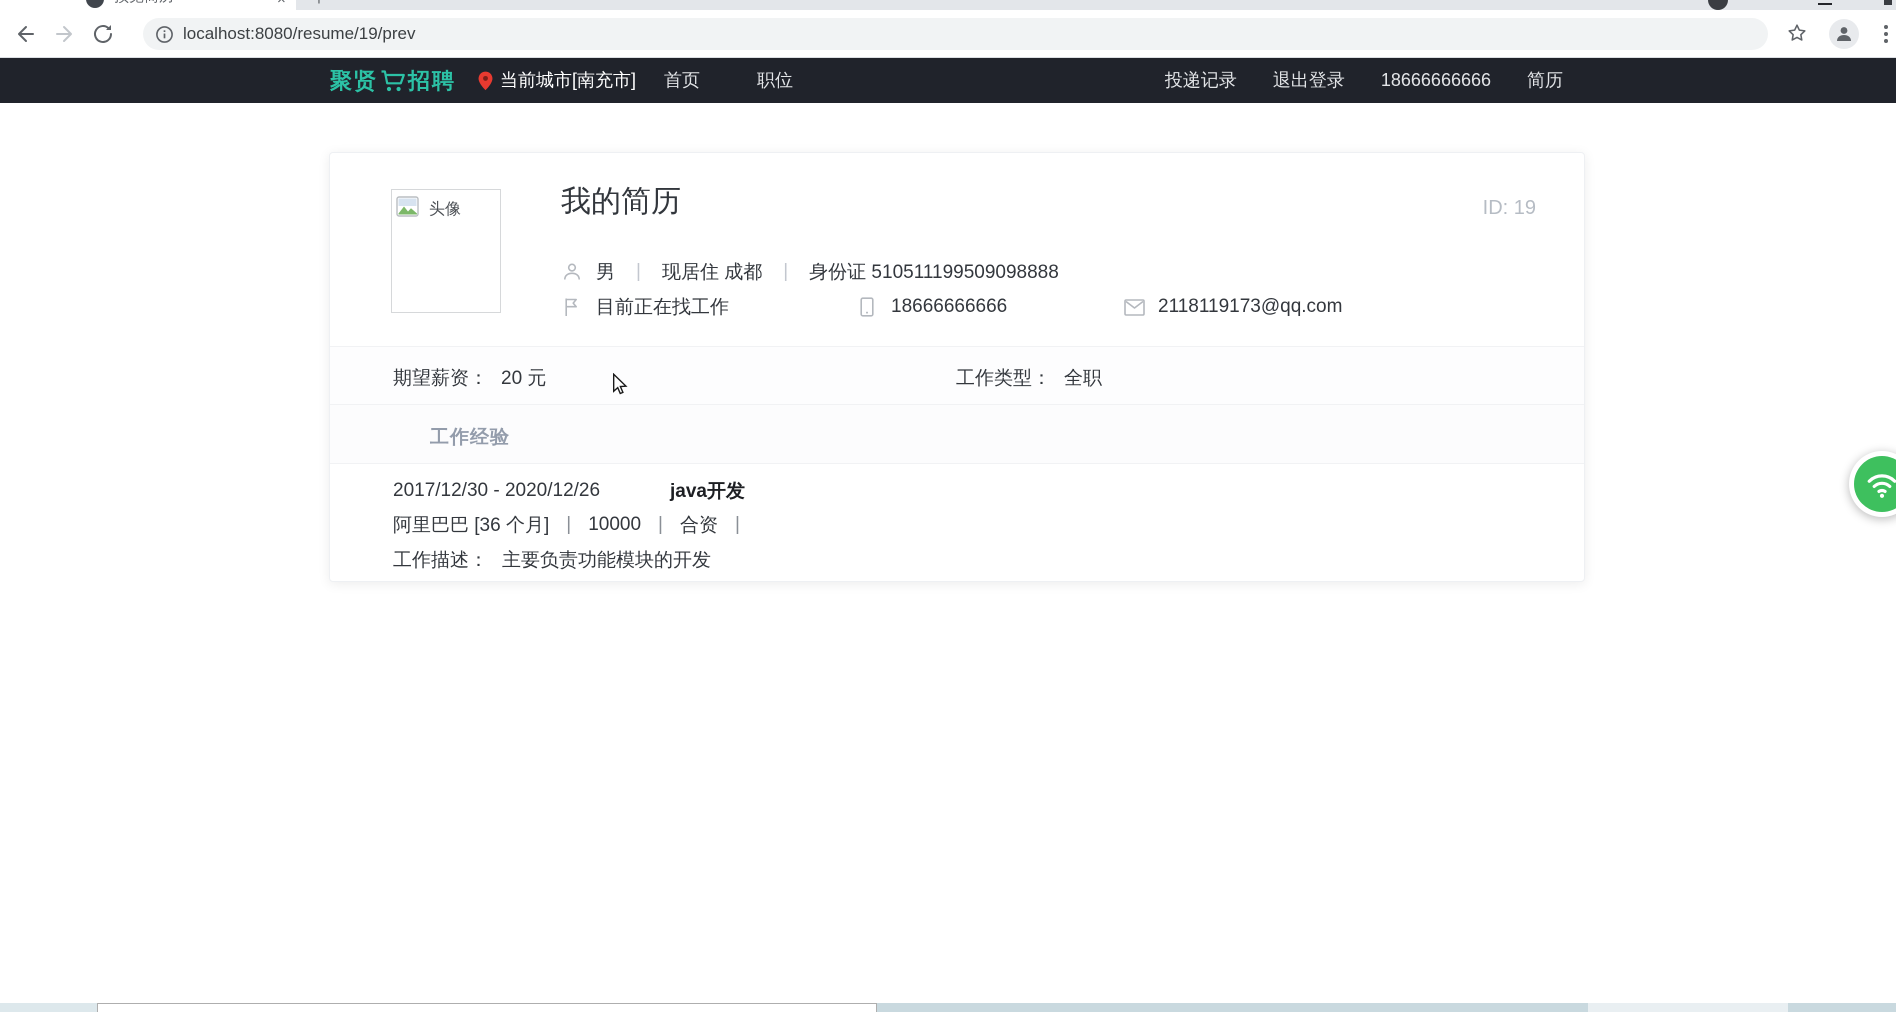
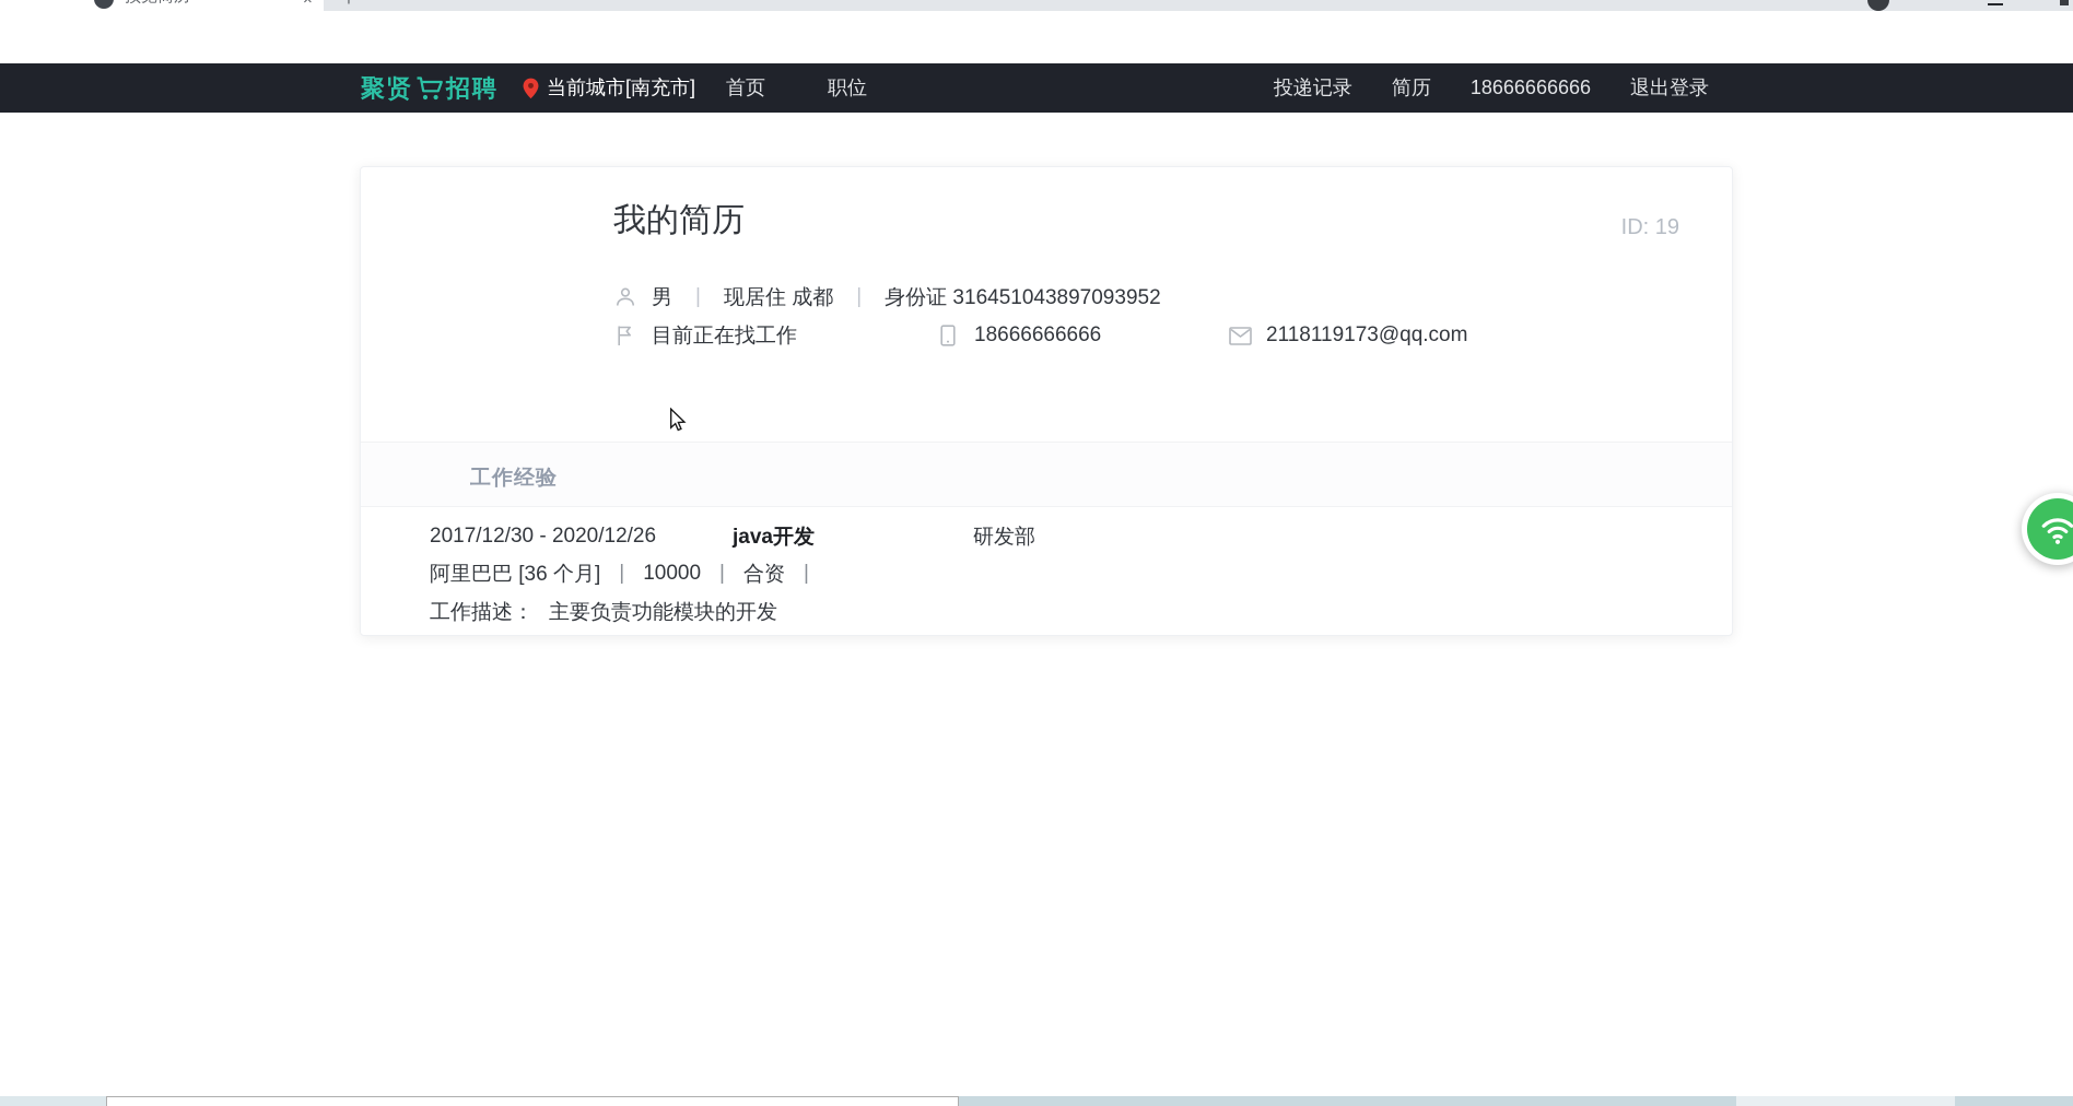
- localhost:8080/resume/19/prev
  聚贤
  招聘
  当前城市[南充市]
  首页
  职位
  投递记录
- 退出登录
+ 简历
  18666666666
- 简历
+ 退出登录
- 头像
  我的简历
  ID: 19
  男
  |
  现居住 成都
  |
- 身份证 510511199509098888
+ 身份证 316451043897093952
  目前正在找工作
  18666666666
  2118119173@qq.com
- 期望薪资：
- 20 元
- 工作类型：
- 全职
  工作经验
  2017/12/30 - 2020/12/26
  java开发
+ 研发部
  阿里巴巴 [36 个月]
  |
  10000
  |
  合资
  |
  工作描述：
  主要负责功能模块的开发
